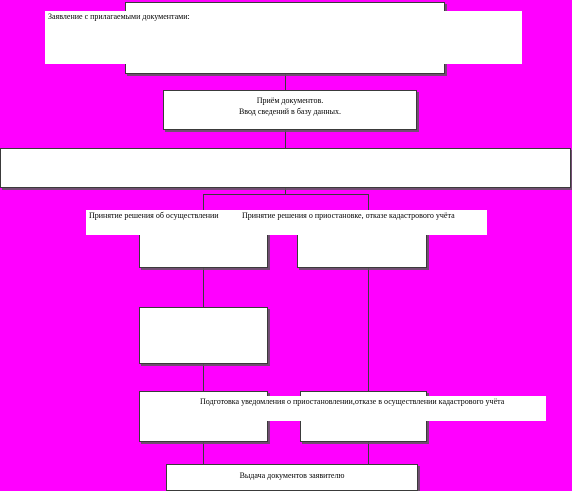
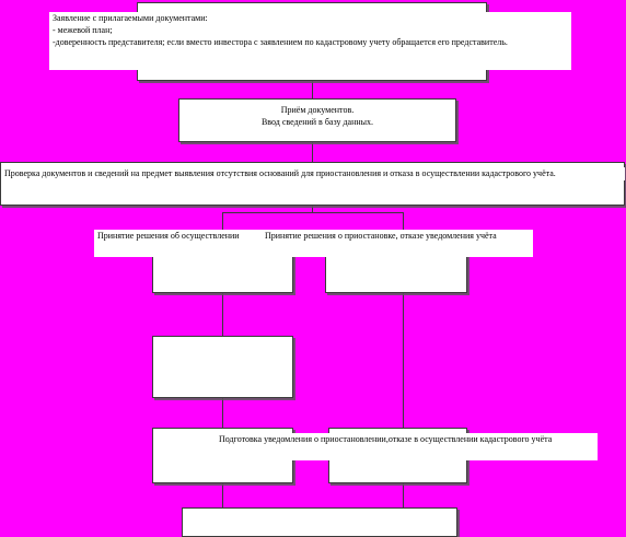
  Заявление с прилагаемыми документами:
+ - межевой план;
+ -доверенность представителя; если вместо инвестора с заявлением по кадастровому учету обращается его представитель.
  Приём документов.
  Ввод сведений в базу данных.
+ Проверка документов и сведений на предмет выявления отсутствия оснований для приостановления и отказа в осуществлении кадастрового учёта.
  Принятие решения об осуществлении
- Принятие решения о приостановке, отказе кадастрового учёта
+ Принятие решения о приостановке, отказе уведомления учёта
  Подготовка уведомления о приостановлении,отказе в осуществлении кадастрового учёта
- Выдача документов заявителю
